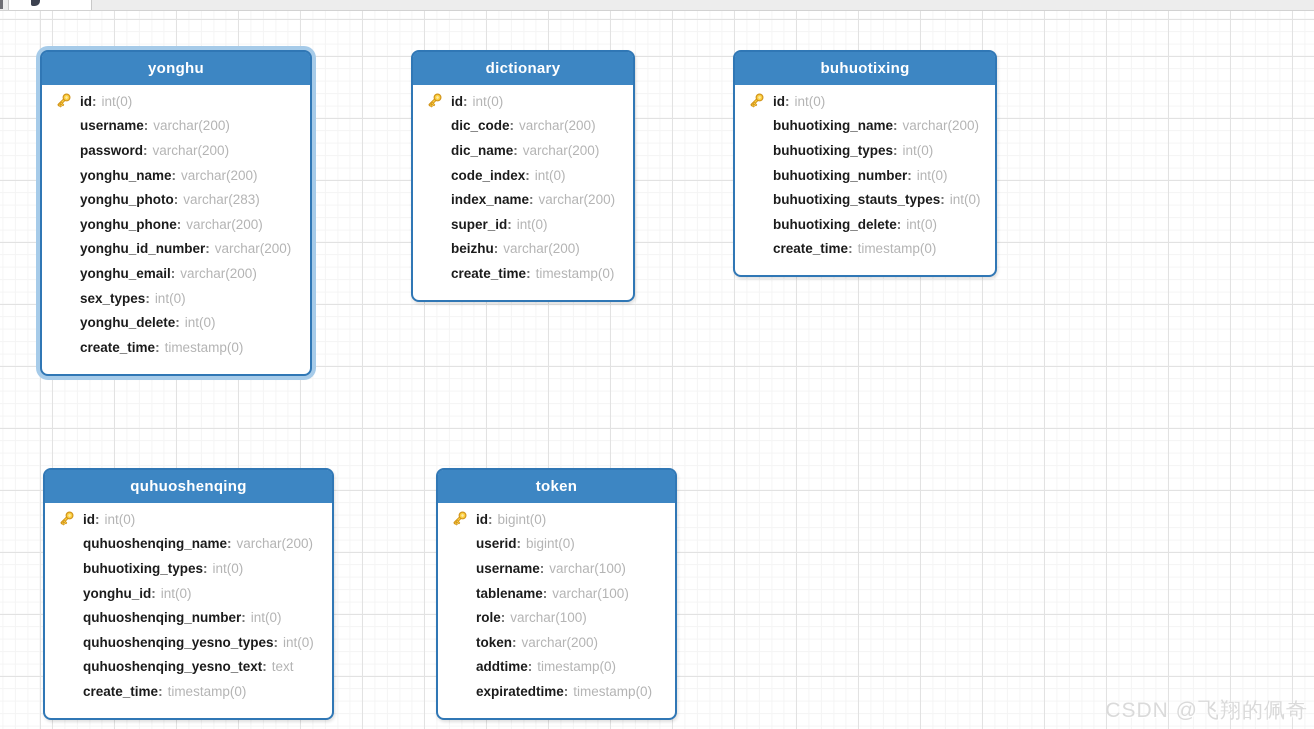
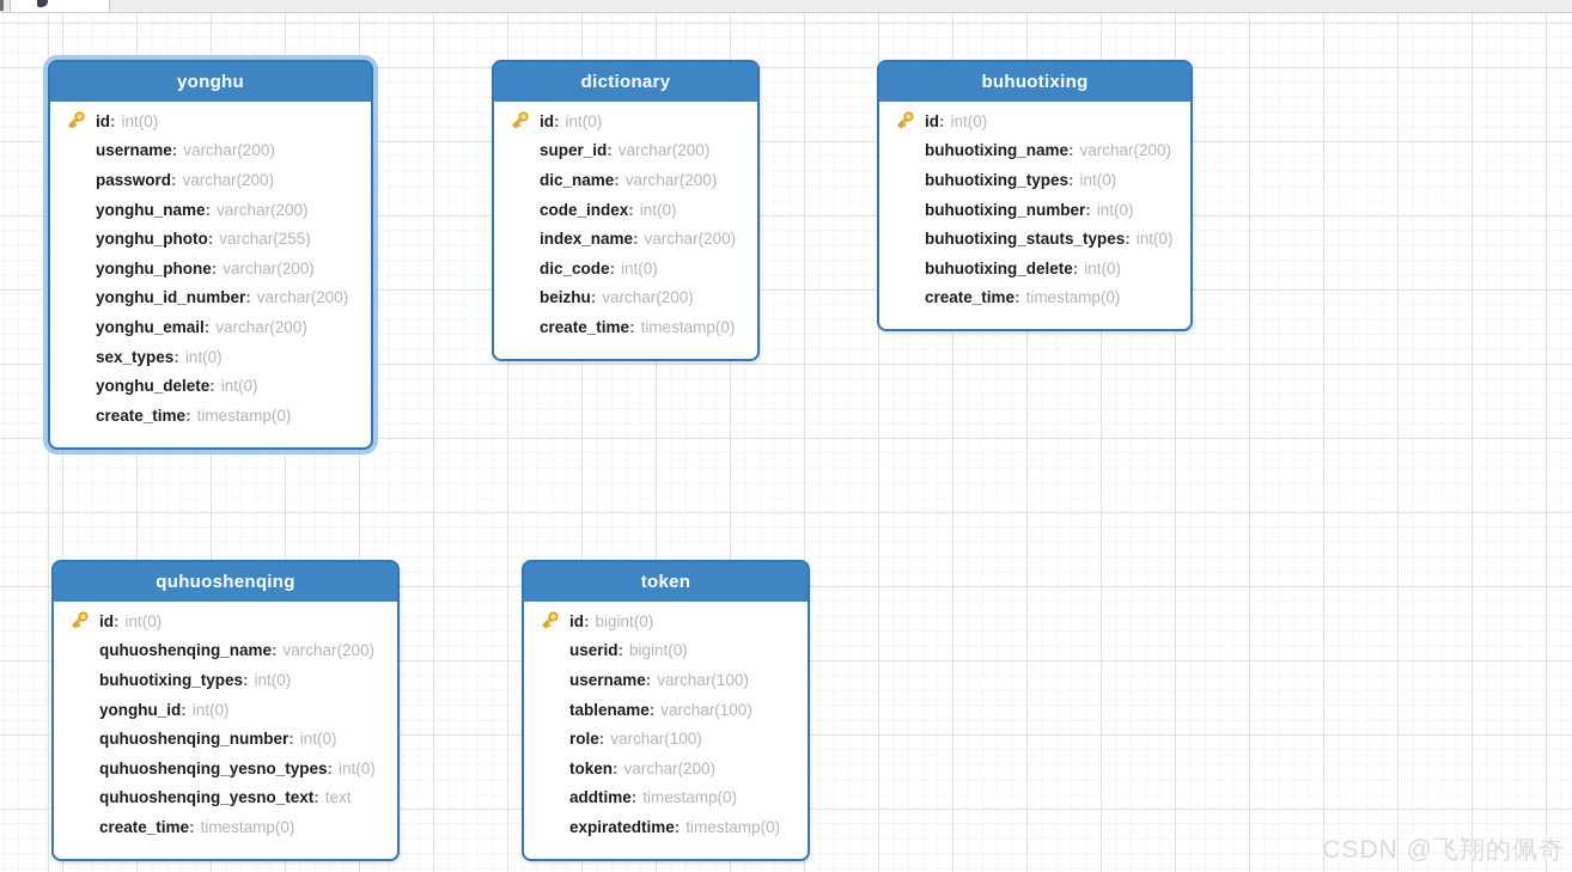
  yonghu
  id
  int(0)
  username
  varchar(200)
  password
  varchar(200)
  yonghu_name
  varchar(200)
  yonghu_photo
- varchar(283)
+ varchar(255)
  yonghu_phone
  varchar(200)
  yonghu_id_number
  varchar(200)
  yonghu_email
  varchar(200)
  sex_types
  int(0)
  yonghu_delete
  int(0)
  create_time
  timestamp(0)
  dictionary
  id
  int(0)
- dic_code
+ super_id
  varchar(200)
  dic_name
  varchar(200)
  code_index
  int(0)
  index_name
  varchar(200)
- super_id
+ dic_code
  int(0)
  beizhu
  varchar(200)
  create_time
  timestamp(0)
  buhuotixing
  id
  int(0)
  buhuotixing_name
  varchar(200)
  buhuotixing_types
  int(0)
  buhuotixing_number
  int(0)
  buhuotixing_stauts_types
  int(0)
  buhuotixing_delete
  int(0)
  create_time
  timestamp(0)
  quhuoshenqing
  id
  int(0)
  quhuoshenqing_name
  varchar(200)
  buhuotixing_types
  int(0)
  yonghu_id
  int(0)
  quhuoshenqing_number
  int(0)
  quhuoshenqing_yesno_types
  int(0)
  quhuoshenqing_yesno_text
  text
  create_time
  timestamp(0)
  token
  id
  bigint(0)
  userid
  bigint(0)
  username
  varchar(100)
  tablename
  varchar(100)
  role
  varchar(100)
  token
  varchar(200)
  addtime
  timestamp(0)
  expiratedtime
  timestamp(0)
  CSDN @飞翔的佩奇
